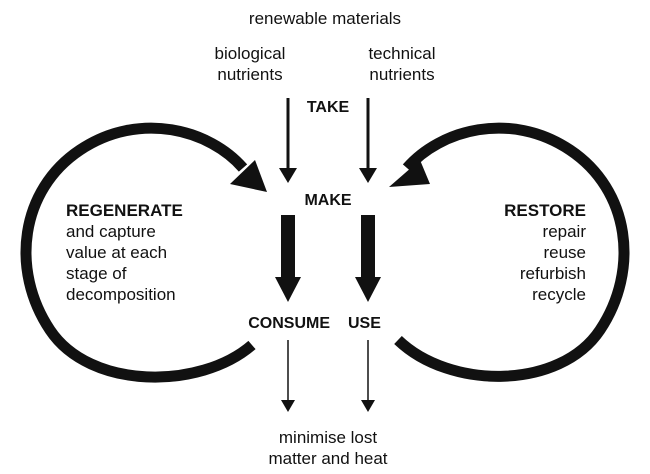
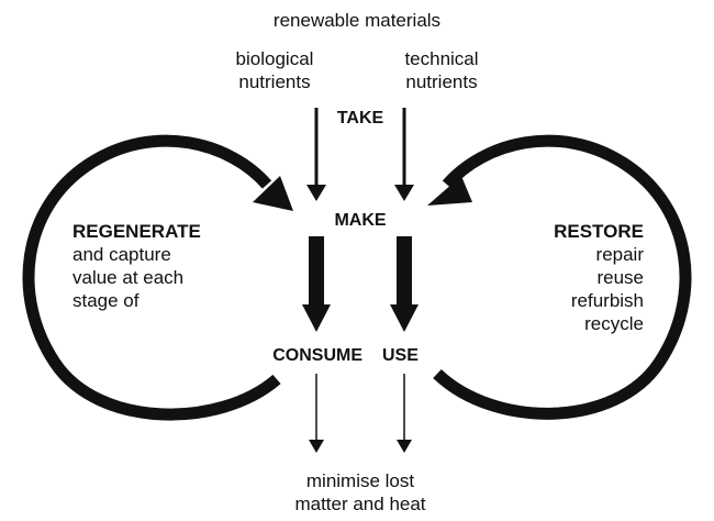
  renewable materials
  biological
  nutrients
  technical
  nutrients
  TAKE
  MAKE
  CONSUME
  USE
  REGENERATE
  and capture
  value at each
  stage of
- decomposition
  RESTORE
  repair
  reuse
  refurbish
  recycle
  minimise lost
  matter and heat
